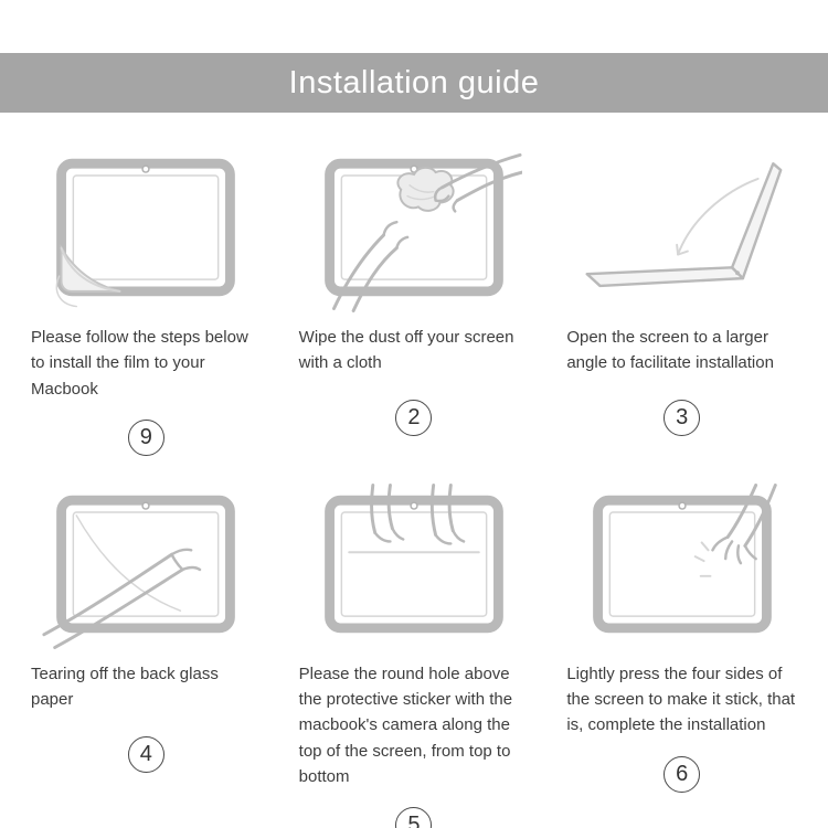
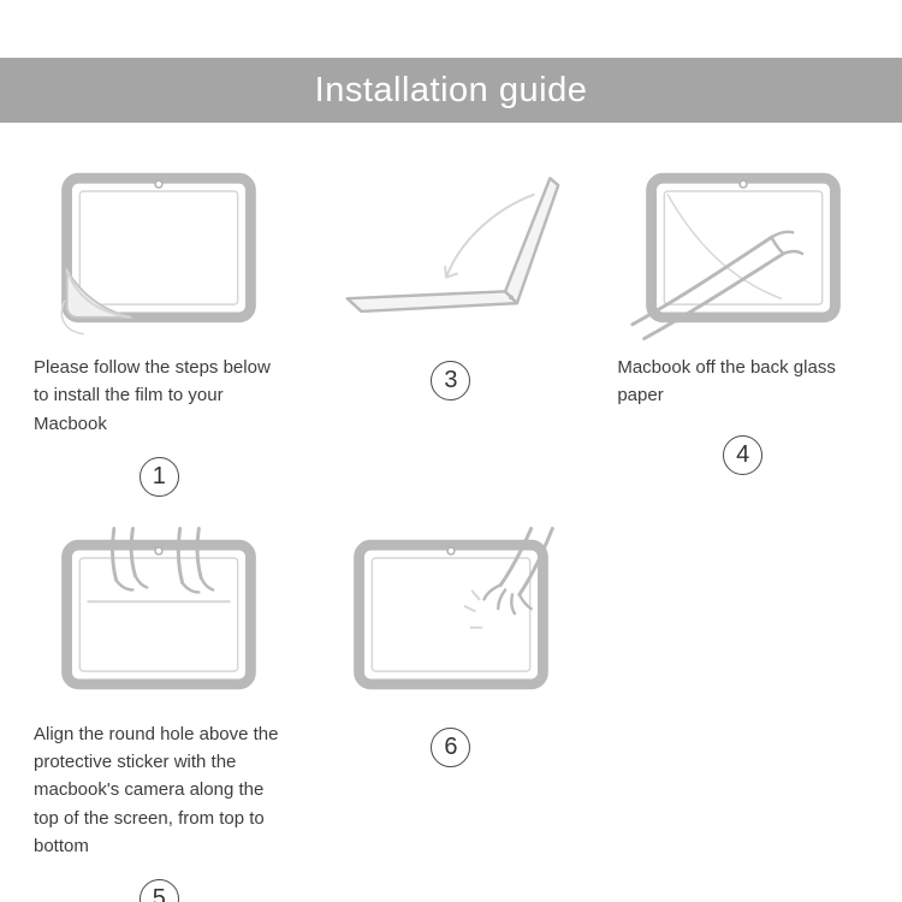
  Installation guide
  Please follow the steps below to install the film to your Macbook
- 9
+ 1
- Wipe the dust off your screen with a cloth
- 2
- Open the screen to a larger angle to facilitate installation
  3
- Tearing off the back glass paper
+ Macbook off the back glass paper
  4
- Please the round hole above the protective sticker with the macbook's camera along the top of the screen, from top to bottom
+ Align the round hole above the protective sticker with the macbook's camera along the top of the screen, from top to bottom
  5
- Lightly press the four sides of the screen to make it stick, that is, complete the installation
  6
